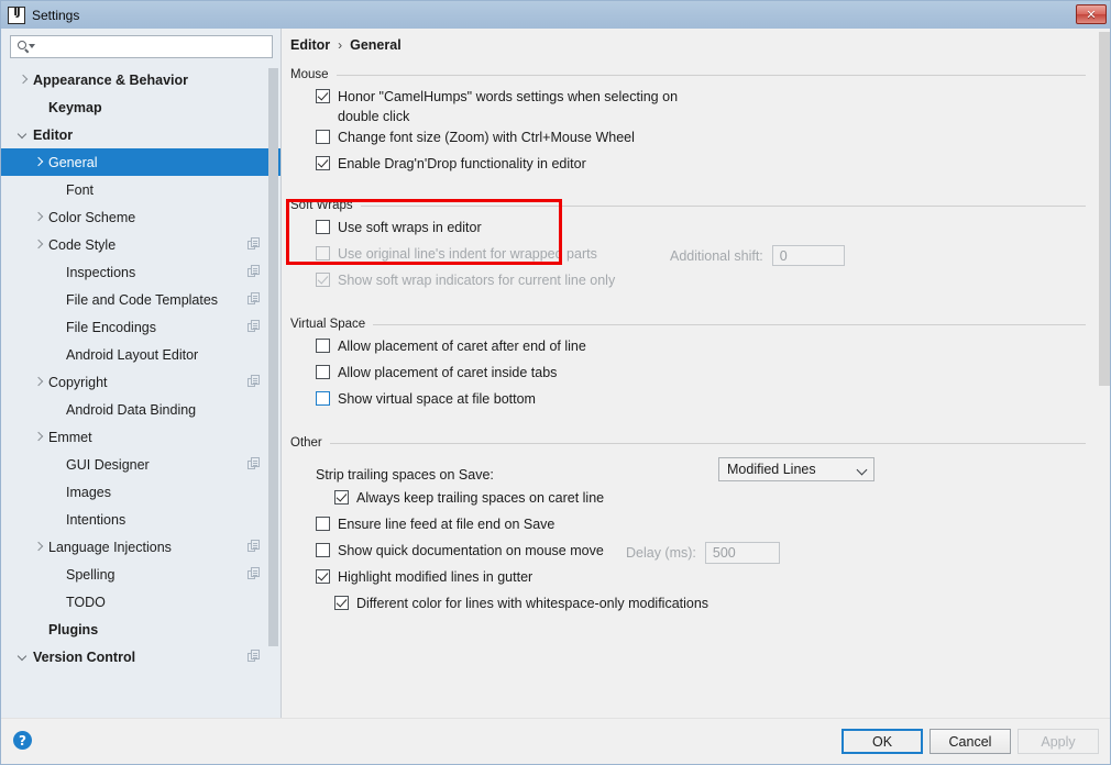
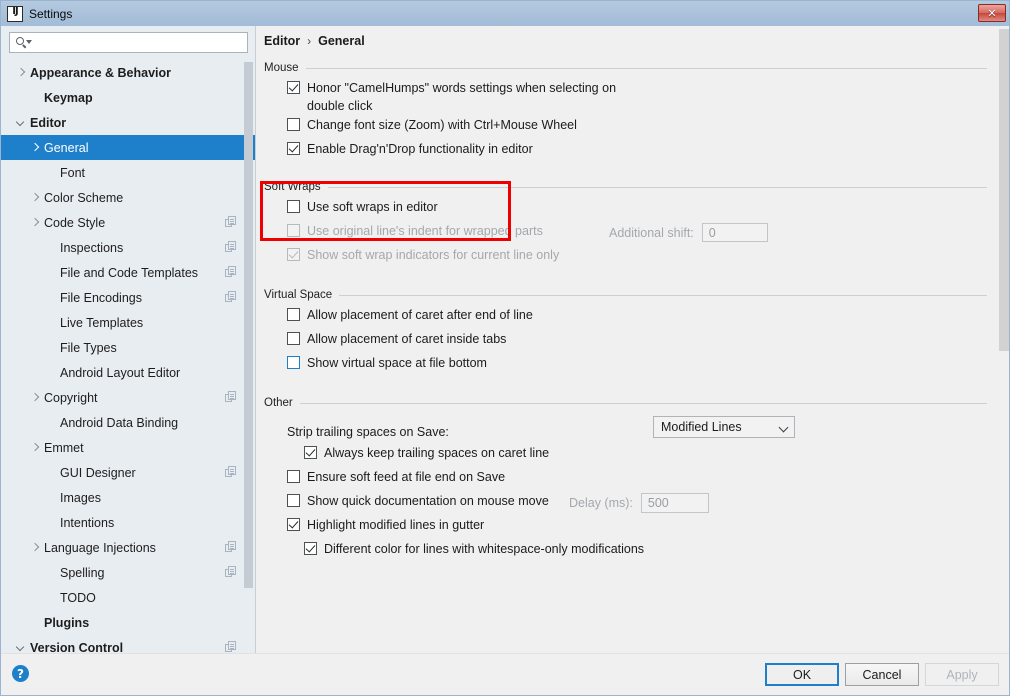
  Settings
  ✕
  Appearance & Behavior
  Keymap
  Editor
  General
  Font
  Color Scheme
  Code Style
  Inspections
  File and Code Templates
  File Encodings
+ Live Templates
+ File Types
  Android Layout Editor
  Copyright
  Android Data Binding
  Emmet
  GUI Designer
  Images
  Intentions
  Language Injections
  Spelling
  TODO
  Plugins
  Version Control
  Editor
  ›
  General
  Mouse
  Honor "CamelHumps" words settings when selecting on double click
  Change font size (Zoom) with Ctrl+Mouse Wheel
  Enable Drag'n'Drop functionality in editor
  Soft Wraps
  Use soft wraps in editor
  Use original line's indent for wrapped parts
  Additional shift:
  0
  Show soft wrap indicators for current line only
  Virtual Space
  Allow placement of caret after end of line
  Allow placement of caret inside tabs
  Show virtual space at file bottom
  Other
  Strip trailing spaces on Save:
  Modified Lines
  Always keep trailing spaces on caret line
- Ensure line feed at file end on Save
+ Ensure soft feed at file end on Save
  Show quick documentation on mouse move
  Delay (ms):
  500
  Highlight modified lines in gutter
  Different color for lines with whitespace-only modifications
  ?
  OK
  Cancel
  Apply
